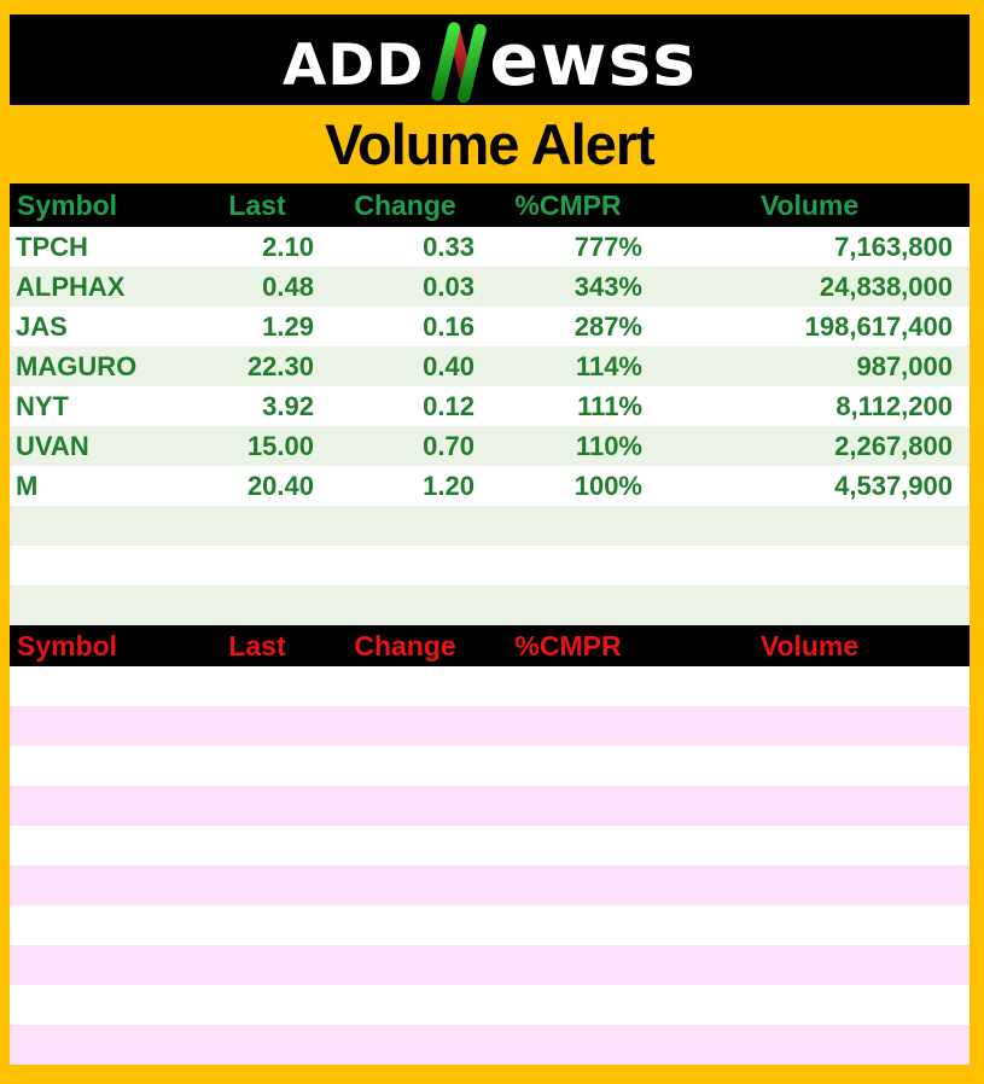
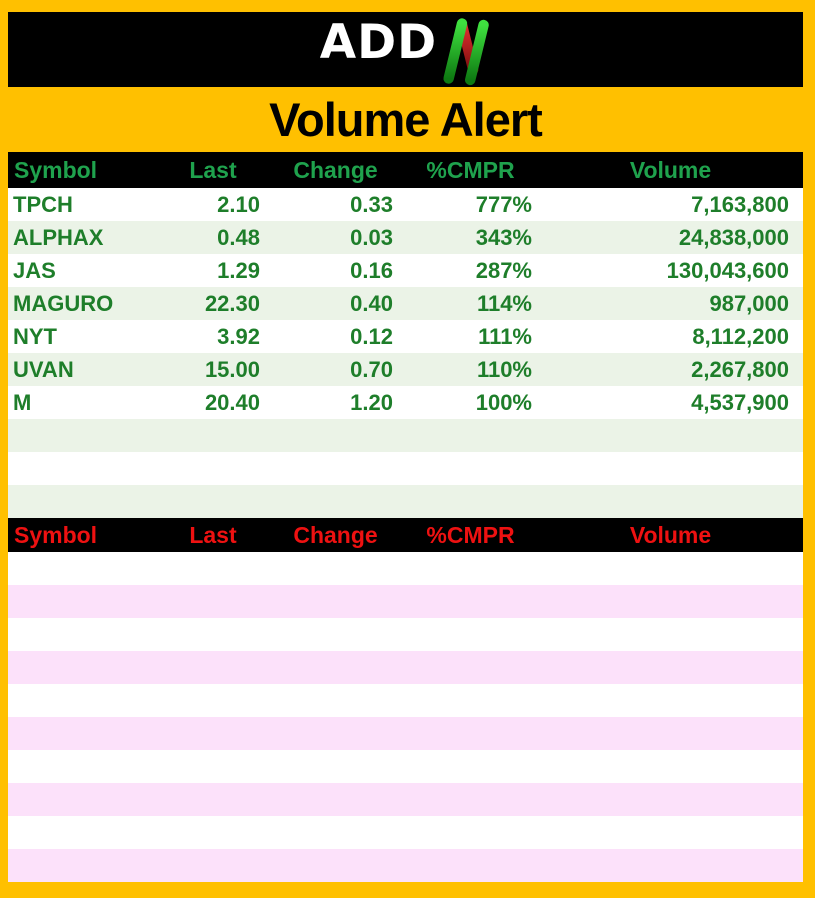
  ADD
- ewss
  Volume Alert
  Symbol	Last	Change	%CMPR	Volume
  TPCH	2.10	0.33	777%	7,163,800
  ALPHAX	0.48	0.03	343%	24,838,000
- JAS	1.29	0.16	287%	198,617,400
+ JAS	1.29	0.16	287%	130,043,600
  MAGURO	22.30	0.40	114%	987,000
  NYT	3.92	0.12	111%	8,112,200
  UVAN	15.00	0.70	110%	2,267,800
  M	20.40	1.20	100%	4,537,900
  Symbol	Last	Change	%CMPR	Volume
